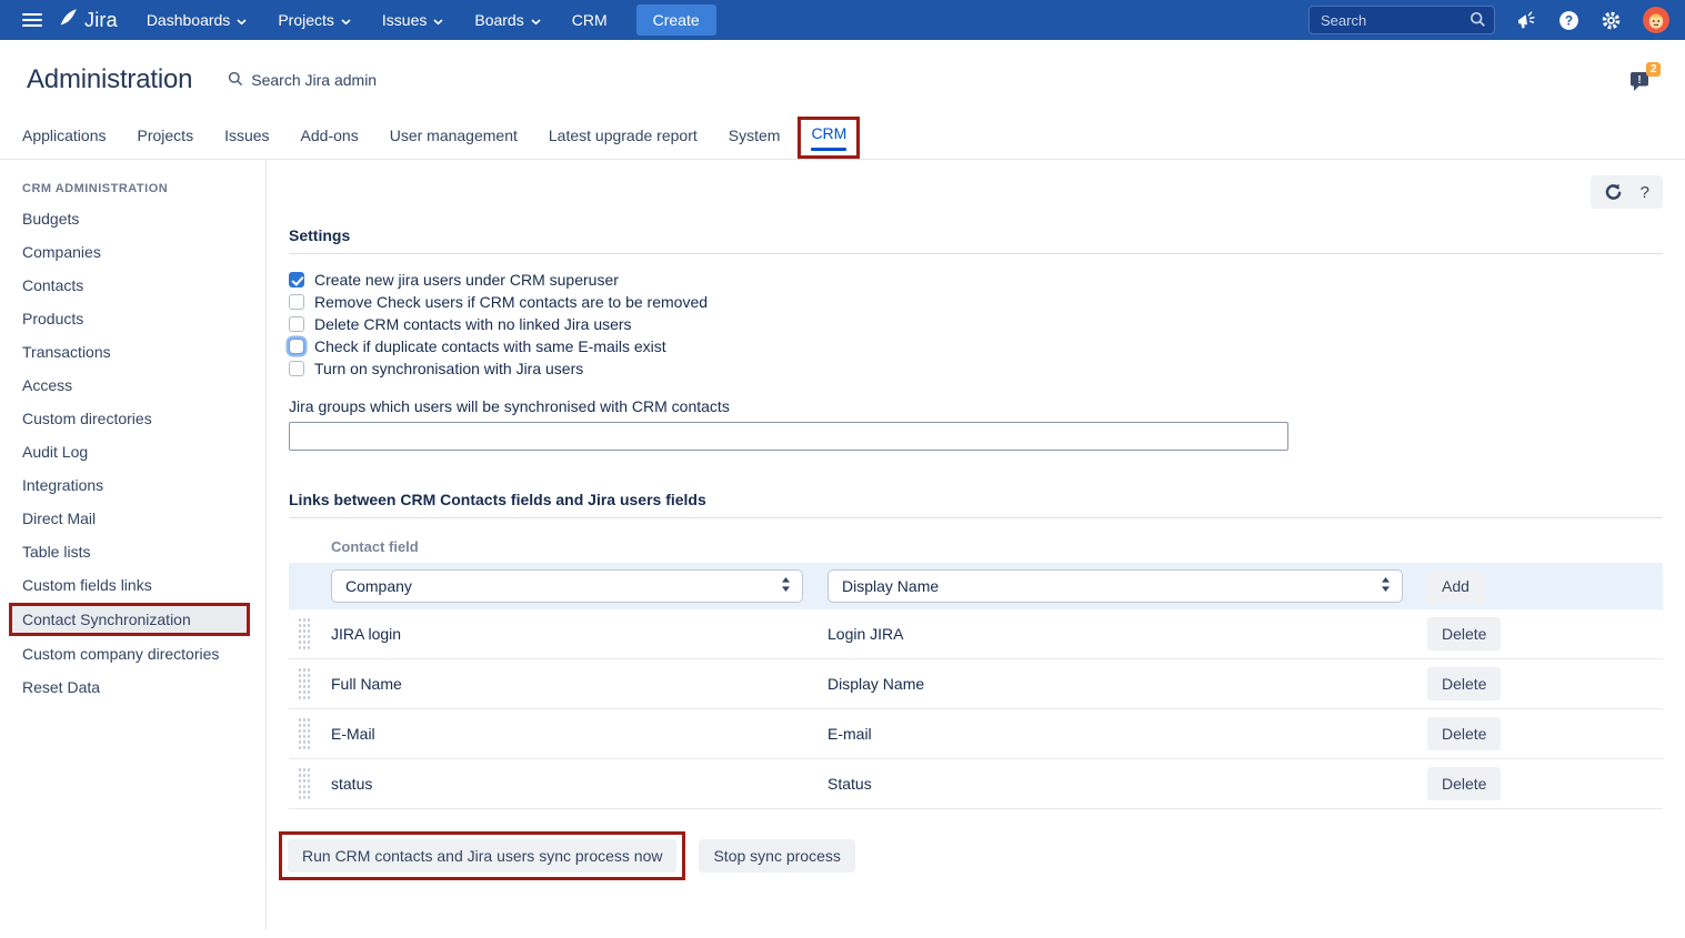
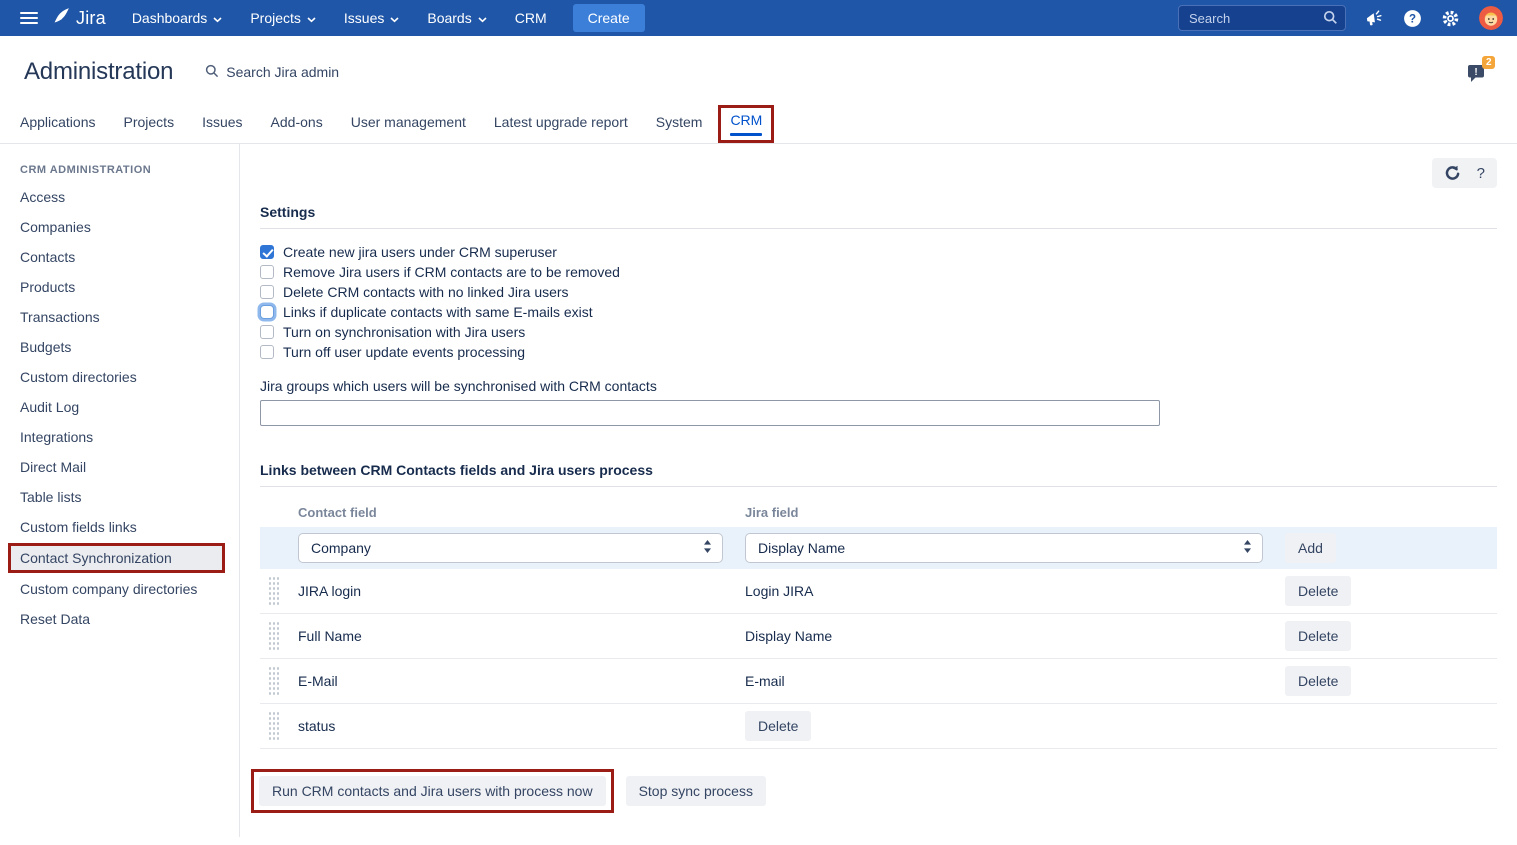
  Jira
  Dashboards
  Projects
  Issues
  Boards
  CRM
  Create
  Search
  ?
  Administration
  Search Jira admin
  !
  2
  Applications
  Projects
  Issues
  Add-ons
  User management
  Latest upgrade report
  System
  CRM
  CRM ADMINISTRATION
- Budgets
+ Access
  Companies
  Contacts
  Products
  Transactions
- Access
+ Budgets
  Custom directories
  Audit Log
  Integrations
  Direct Mail
  Table lists
  Custom fields links
  Contact Synchronization
  Custom company directories
  Reset Data
  ?
  Settings
  Create new jira users under CRM superuser
- Remove Check users if CRM contacts are to be removed
+ Remove Jira users if CRM contacts are to be removed
  Delete CRM contacts with no linked Jira users
- Check if duplicate contacts with same E-mails exist
+ Links if duplicate contacts with same E-mails exist
  Turn on synchronisation with Jira users
+ Turn off user update events processing
  Jira groups which users will be synchronised with CRM contacts
- Links between CRM Contacts fields and Jira users fields
+ Links between CRM Contacts fields and Jira users process
  Contact field
+ Jira field
  Company
  Display Name
  Add
  JIRA login
  Login JIRA
  Delete
  Full Name
  Display Name
  Delete
  E-Mail
  E-mail
  Delete
  status
- Status
  Delete
- Run CRM contacts and Jira users sync process now
+ Run CRM contacts and Jira users with process now
  Stop sync process
